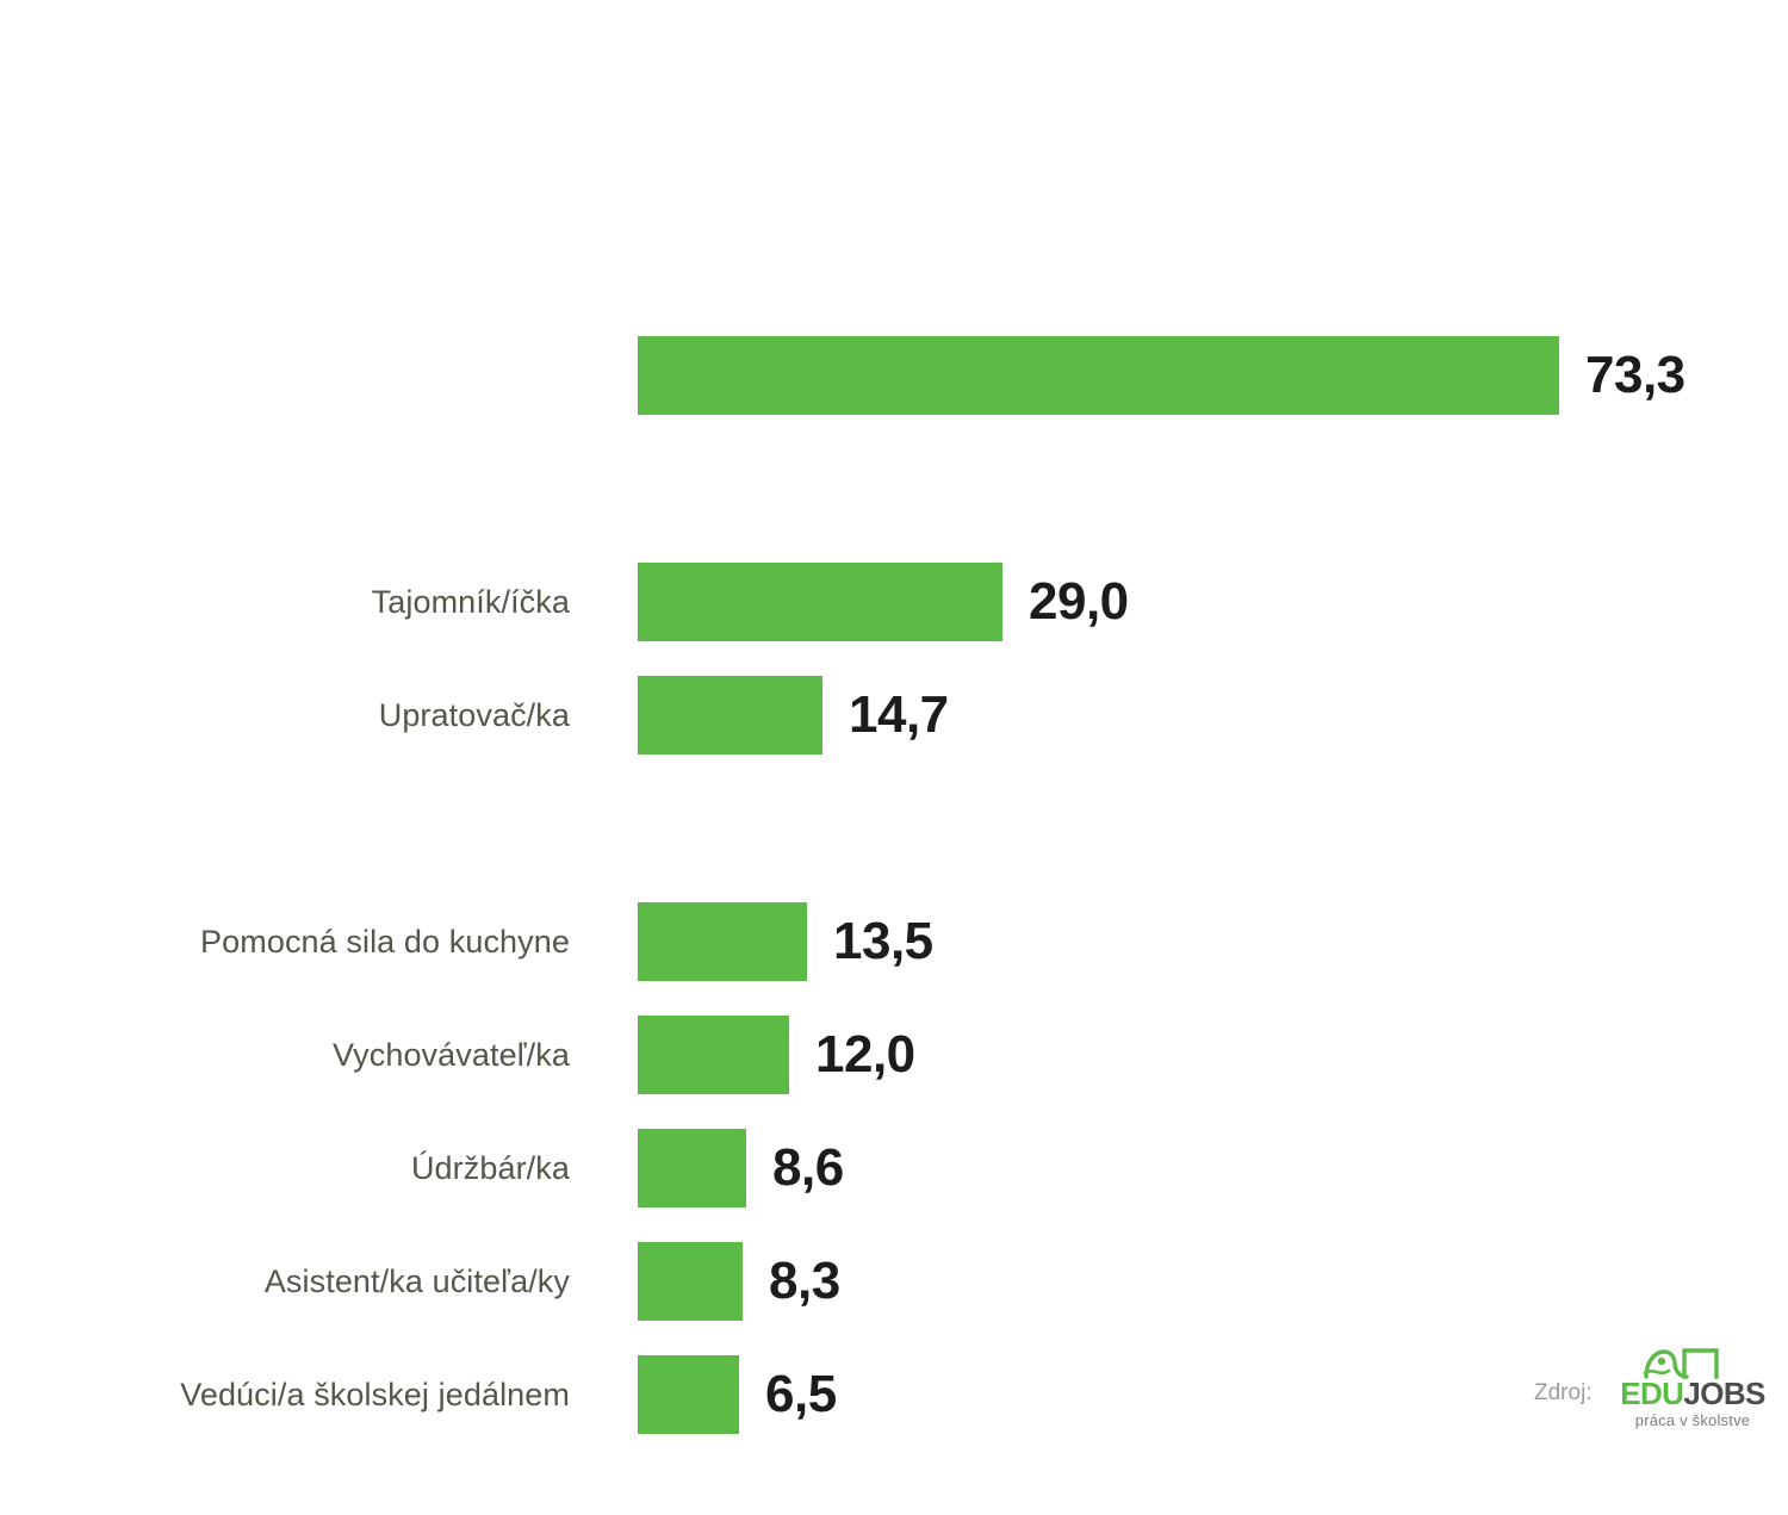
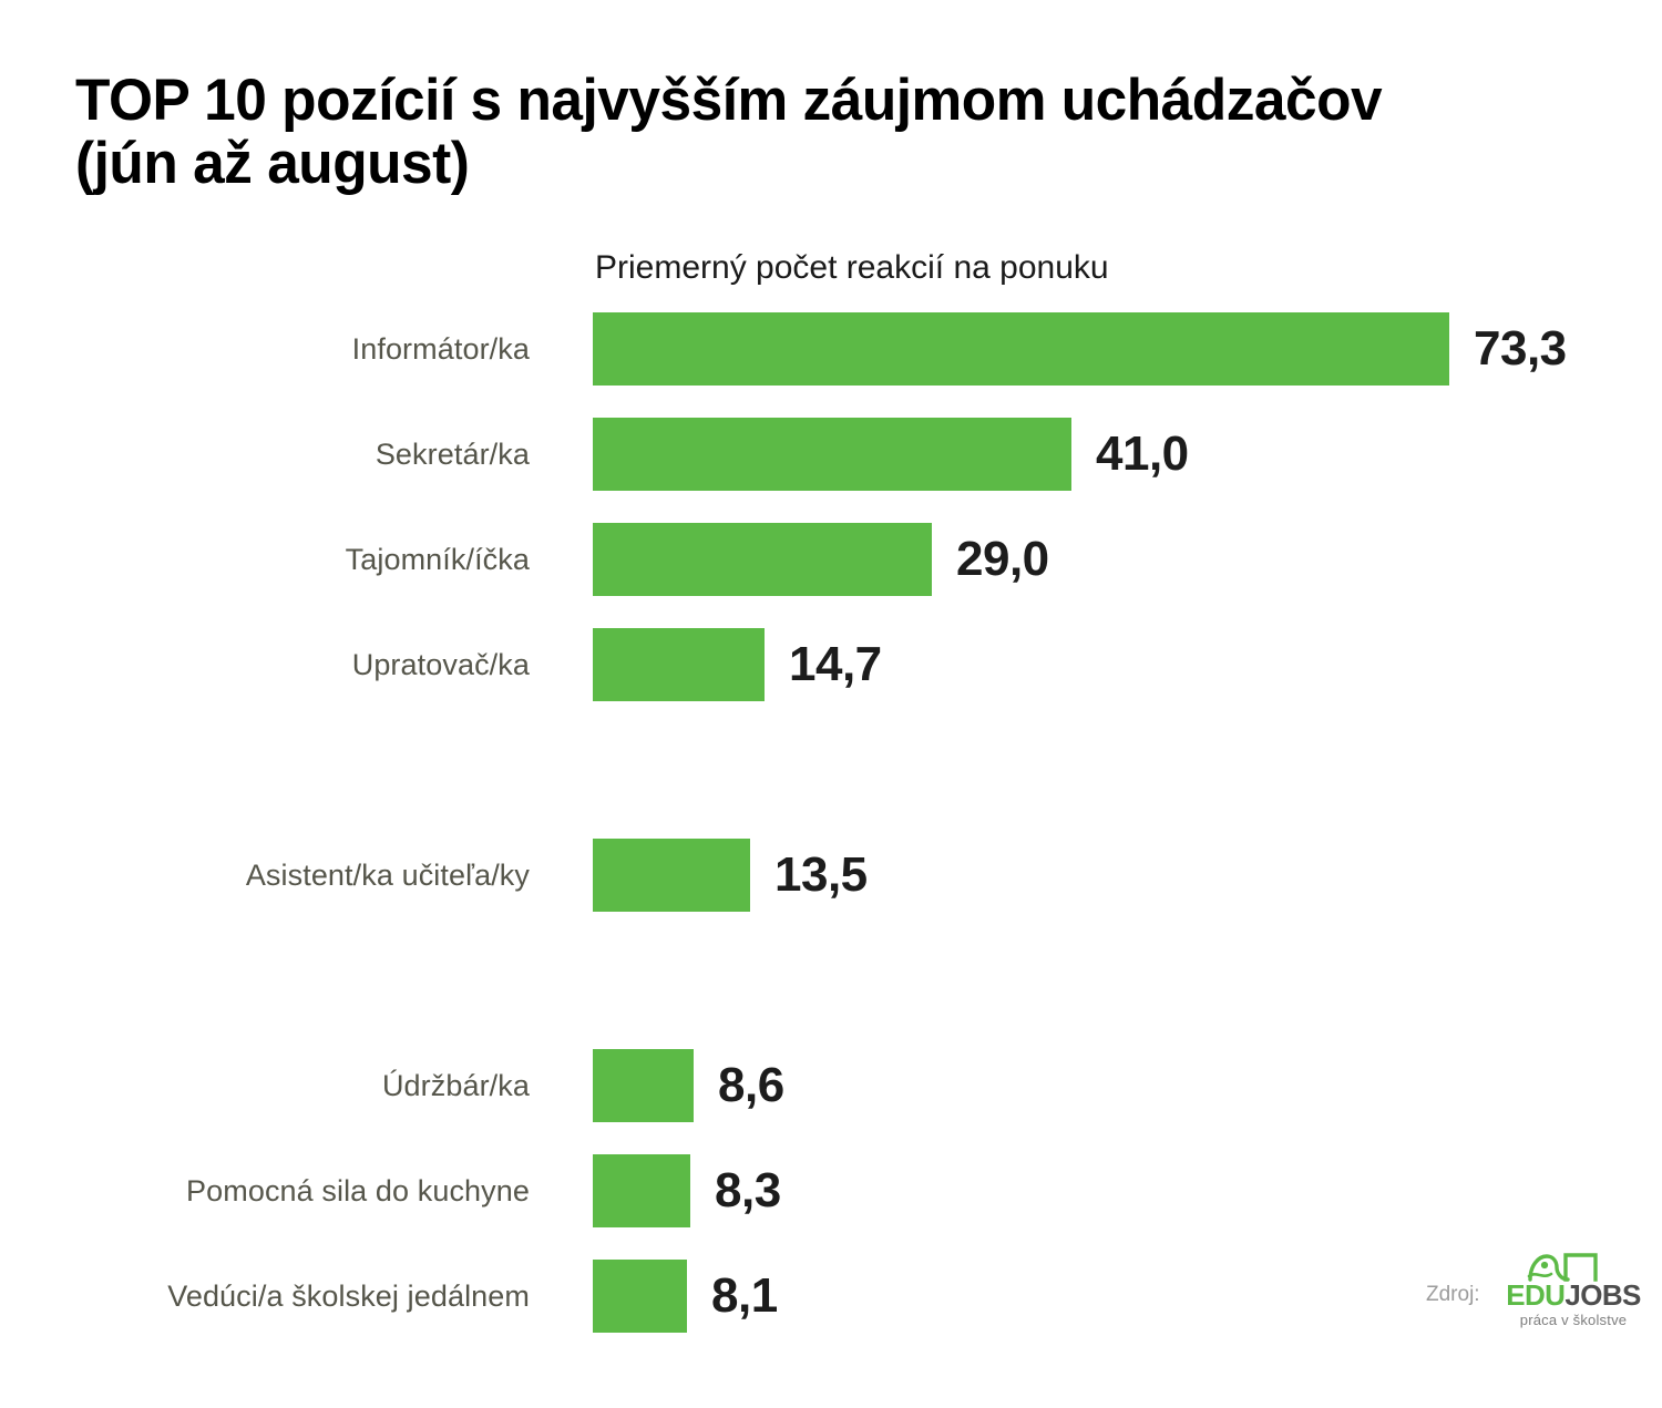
+ TOP 10 pozícií s najvyšším záujmom uchádzačov
+ (jún až august)
+ Priemerný počet reakcií na ponuku
+ Informátor/ka
  73,3
+ Sekretár/ka
+ 41,0
  Tajomník/íčka
  29,0
  Upratovač/ka
  14,7
- Pomocná sila do kuchyne
+ Asistent/ka učiteľa/ky
  13,5
- Vychovávateľ/ka
- 12,0
  Údržbár/ka
  8,6
- Asistent/ka učiteľa/ky
+ Pomocná sila do kuchyne
  8,3
  Vedúci/a školskej jedálnem
- 6,5
+ 8,1
  Zdroj:
  EDUJOBS
  práca v školstve
